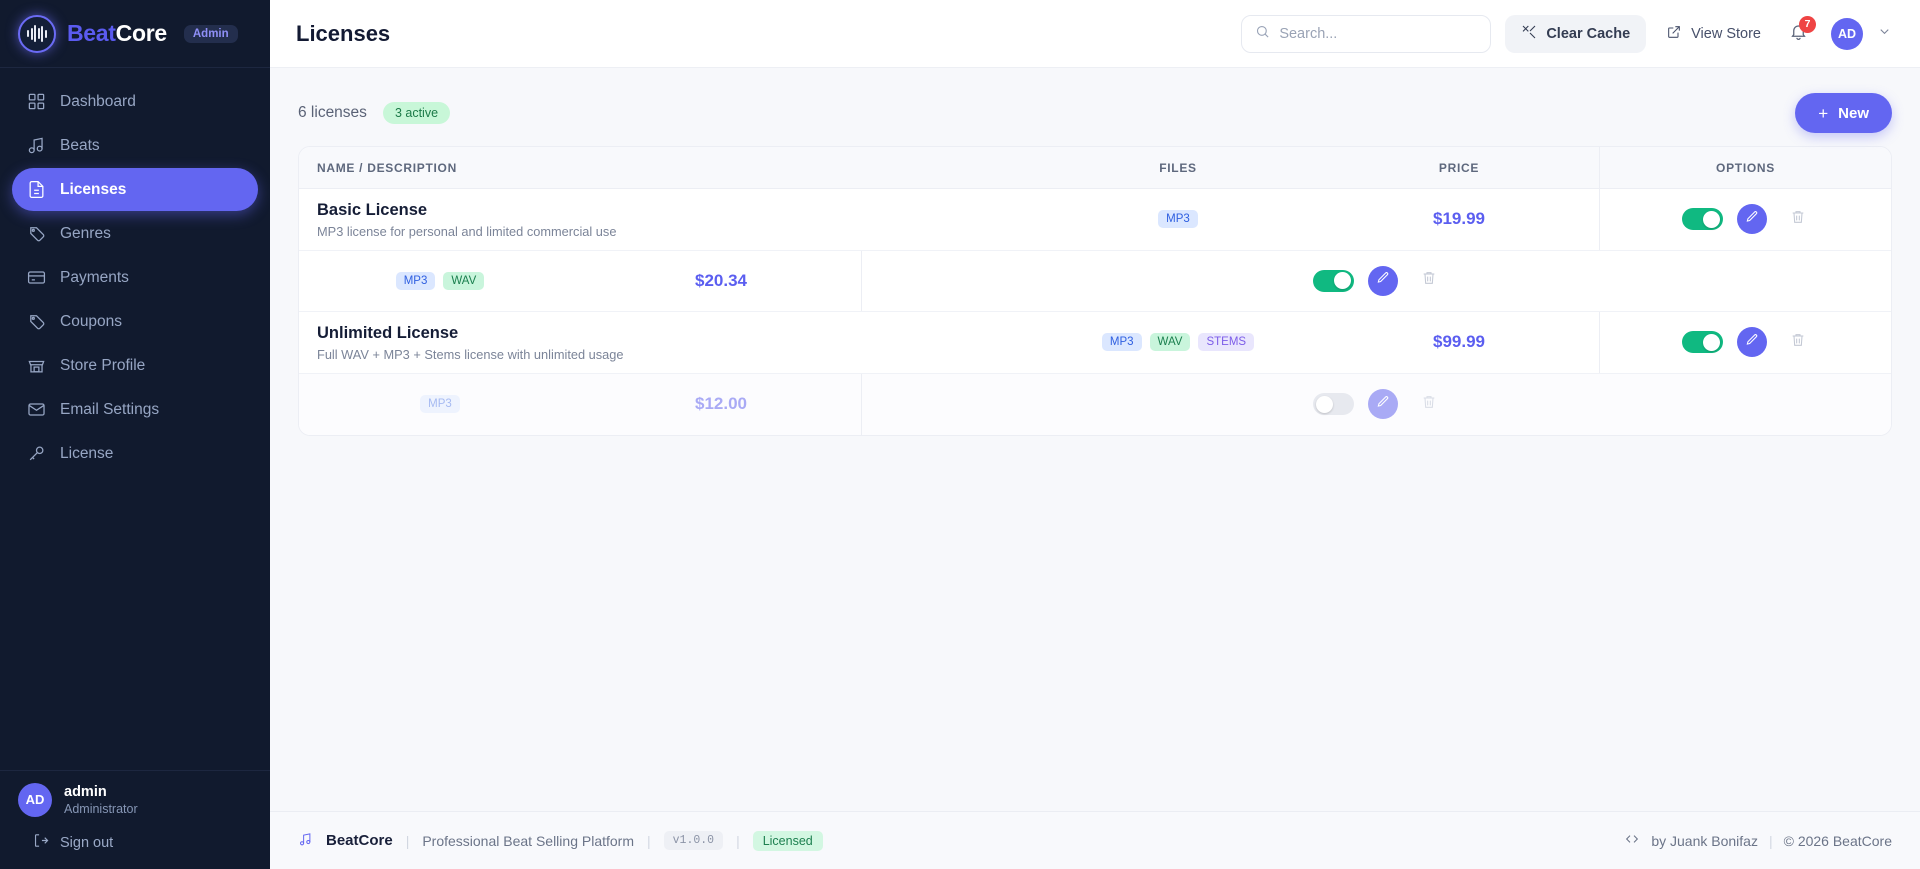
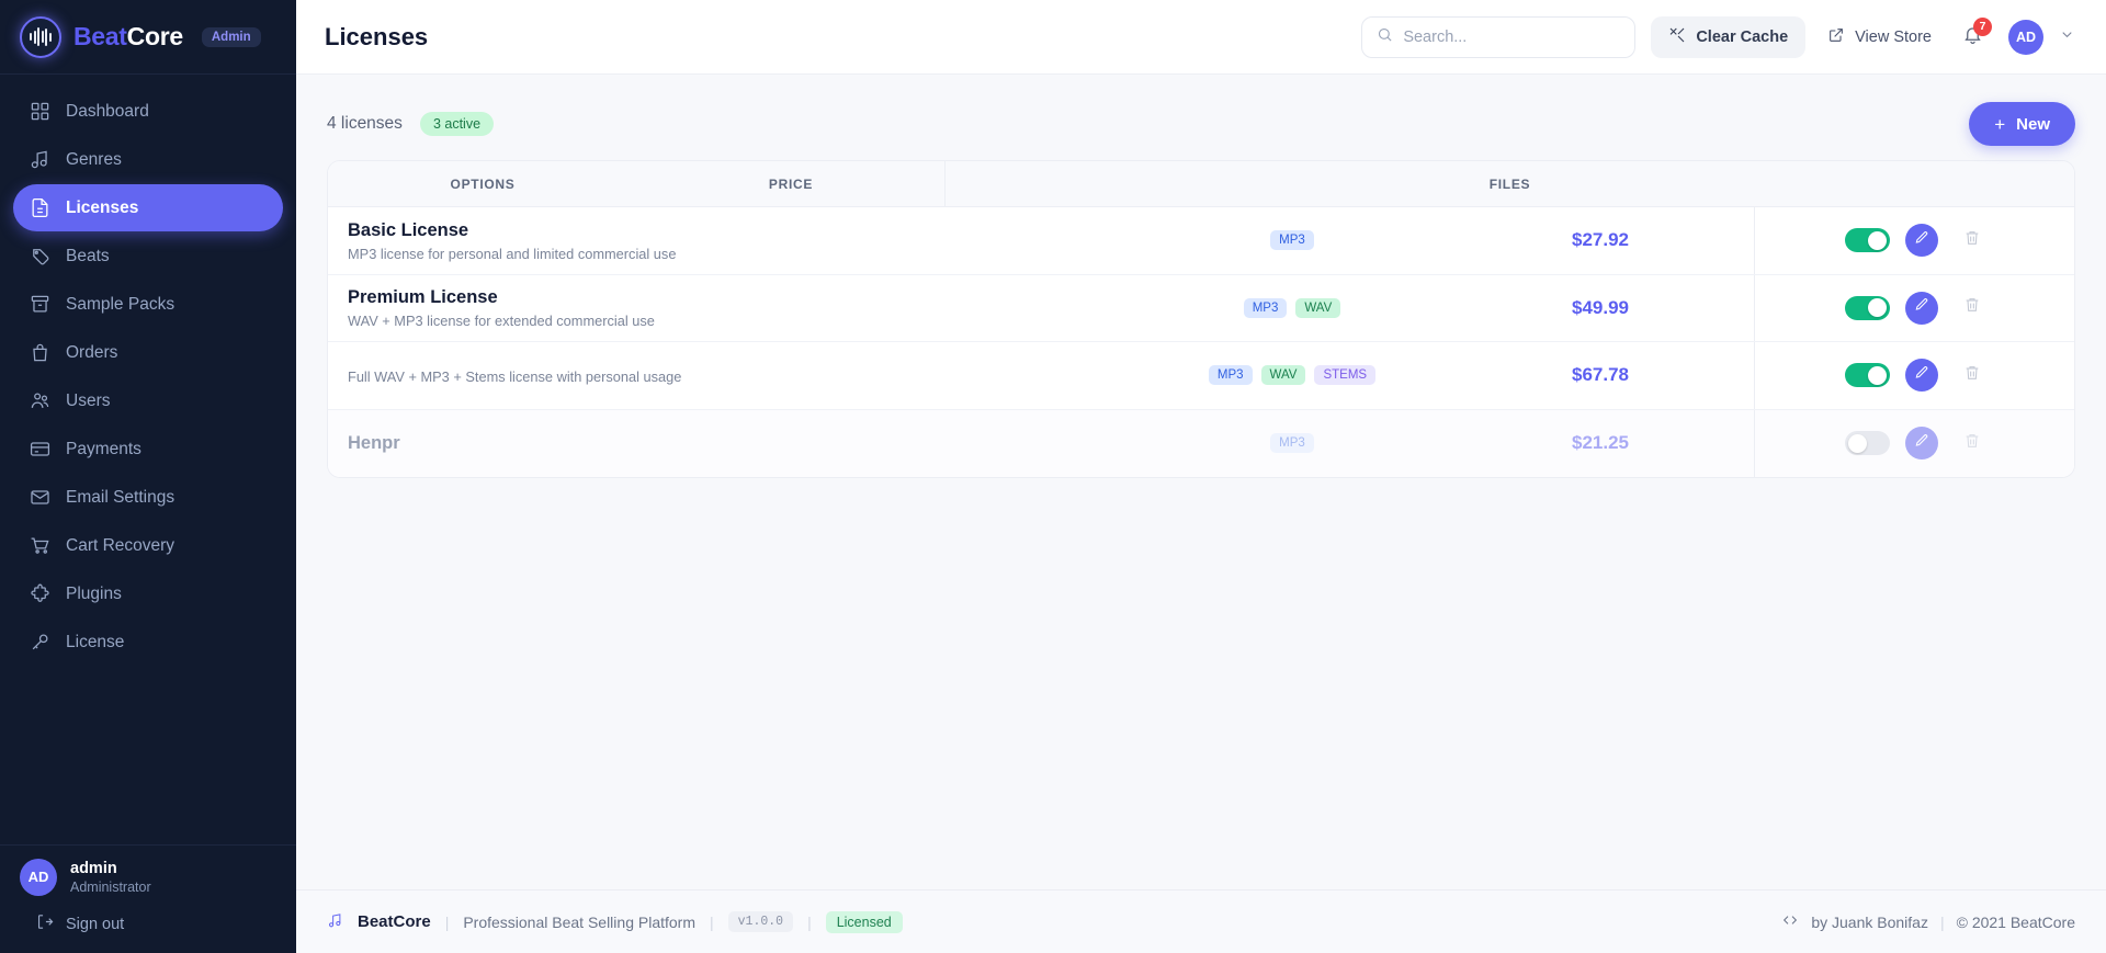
  BeatCore
  Admin
  Dashboard
- Beats
+ Genres
  Licenses
- Genres
+ Beats
+ Sample Packs
+ Orders
+ Users
  Payments
- Coupons
- Store Profile
  Email Settings
+ Cart Recovery
+ Plugins
  License
  AD
  admin
  Administrator
  Sign out
  Licenses
  Search...
  Clear Cache
  View Store
  7
  AD
- 6 licenses
+ 4 licenses
  3 active
  +
  New
- NAME / DESCRIPTION
- FILES
+ OPTIONS
  PRICE
- OPTIONS
+ FILES
  Basic License
  MP3 license for personal and limited commercial use
  MP3
- $19.99
+ $27.92
+ Premium License
+ WAV + MP3 license for extended commercial use
  MP3
  WAV
- $20.34
+ $49.99
- Unlimited License
- Full WAV + MP3 + Stems license with unlimited usage
+ Full WAV + MP3 + Stems license with personal usage
  MP3
  WAV
  STEMS
- $99.99
+ $67.78
+ Henpr
  MP3
- $12.00
+ $21.25
  BeatCore
  |
  Professional Beat Selling Platform
  |
  v1.0.0
  |
  Licensed
  by Juank Bonifaz
  |
- © 2026 BeatCore
+ © 2021 BeatCore
